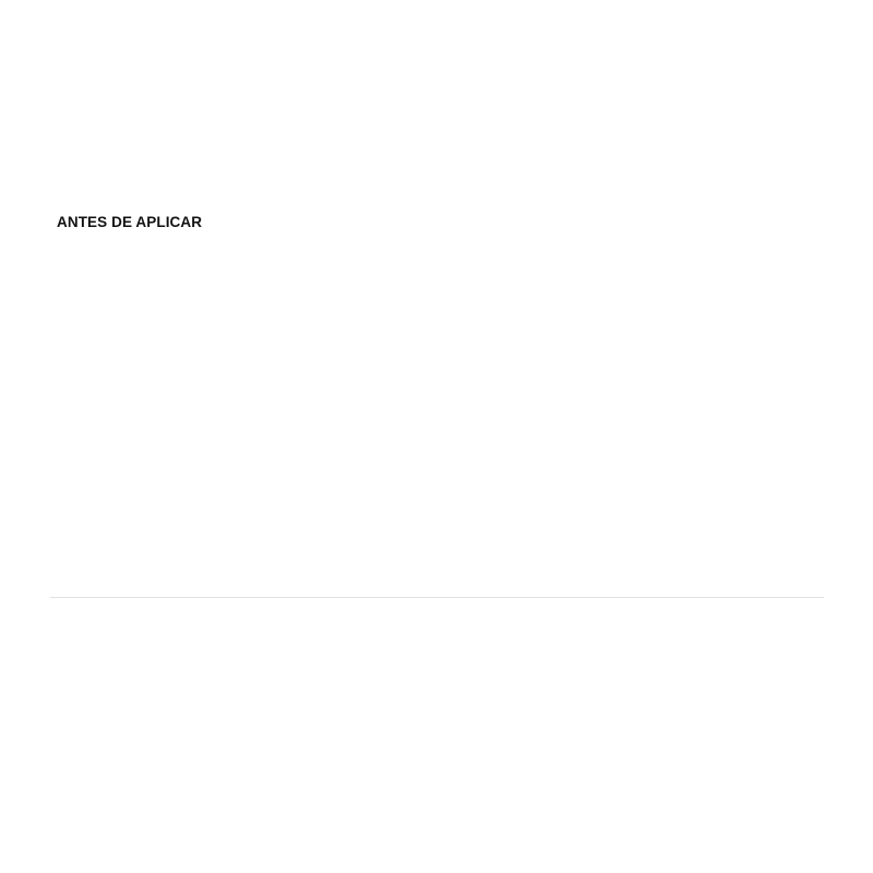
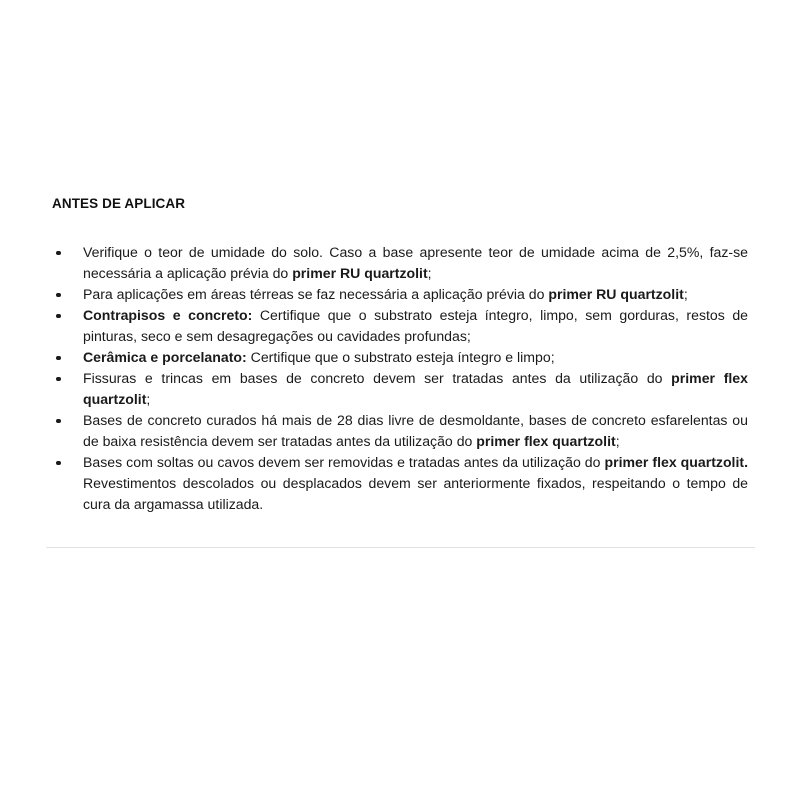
  ANTES DE APLICAR
+ Verifique o teor de umidade do solo. Caso a base apresente teor de umidade acima de 2,5%, faz-se necessária a aplicação prévia do primer RU quartzolit;
+ Para aplicações em áreas térreas se faz necessária a aplicação prévia do primer RU quartzolit;
+ Contrapisos e concreto: Certifique que o substrato esteja íntegro, limpo, sem gorduras, restos de pinturas, seco e sem desagregações ou cavidades profundas;
+ Cerâmica e porcelanato: Certifique que o substrato esteja íntegro e limpo;
+ Fissuras e trincas em bases de concreto devem ser tratadas antes da utilização do primer flex quartzolit;
+ Bases de concreto curados há mais de 28 dias livre de desmoldante, bases de concreto esfarelentas ou de baixa resistência devem ser tratadas antes da utilização do primer flex quartzolit;
+ Bases com soltas ou cavos devem ser removidas e tratadas antes da utilização do primer flex quartzolit. Revestimentos descolados ou desplacados devem ser anteriormente fixados, respeitando o tempo de cura da argamassa utilizada.
